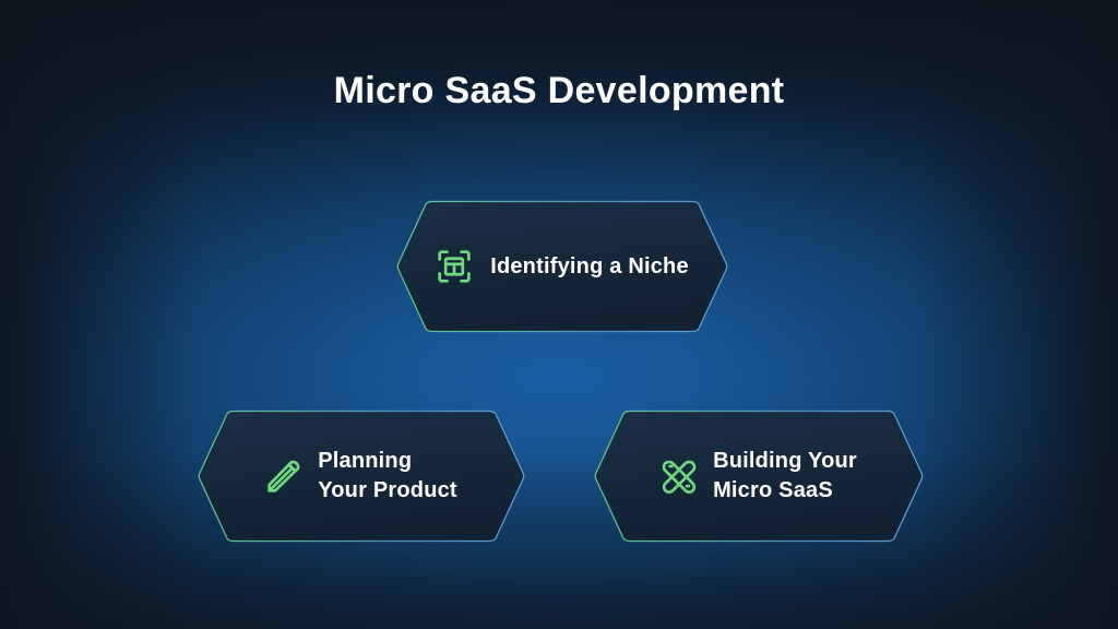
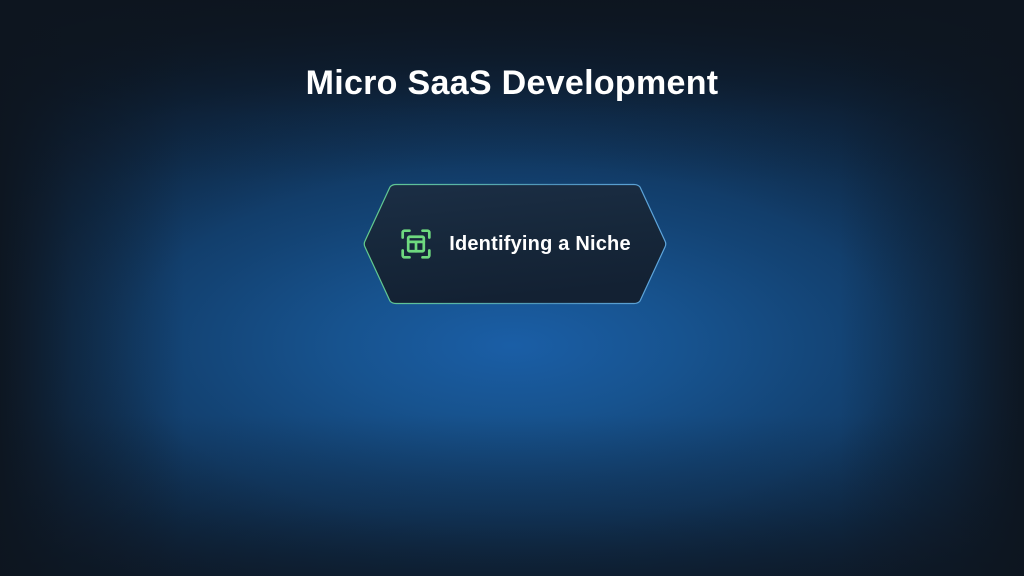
  Micro SaaS Development
  Identifying a Niche
- Planning
- Your Product
- Building Your
- Micro SaaS
